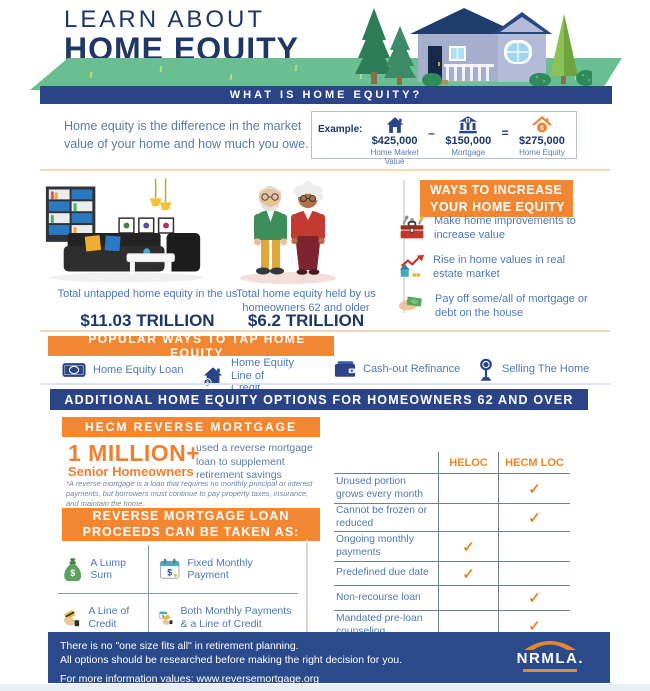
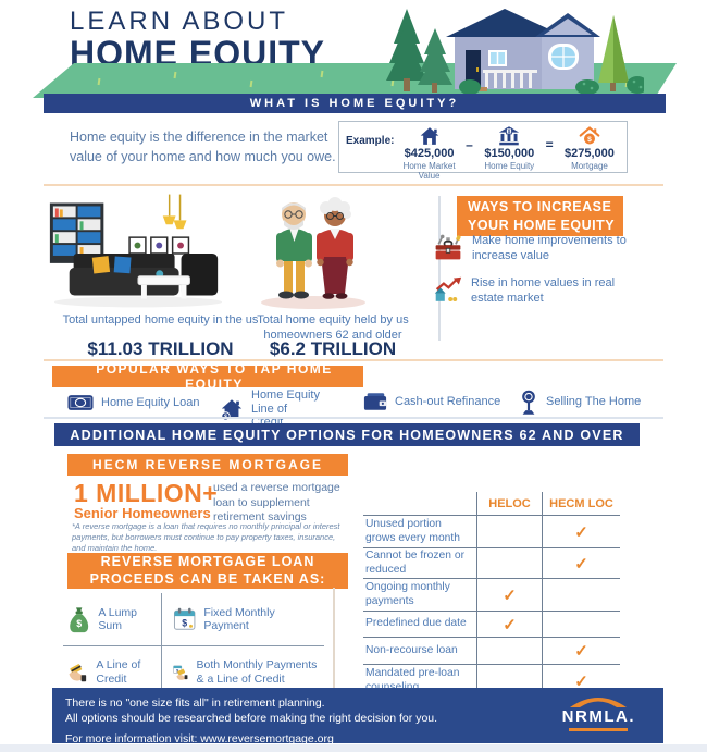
  LEARN ABOUT
  HOME EQUITY
  WHAT IS HOME EQUITY?
  Home equity is the difference in the market value of your home and how much you owe.
  Example:
  $425,000
  Home Market Value
  –
  $150,000
- Mortgage
+ Home Equity
  =
  $275,000
- Home Equity
+ Mortgage
  Total untapped home equity in the us
  $11.03 TRILLION
  Total home equity held by us homeowners 62 and older
  $6.2 TRILLION
  WAYS TO INCREASE
  YOUR HOME EQUITY
  Make home improvements to increase value
  Rise in home values in real estate market
- Pay off some/all of mortgage or debt on the house
  POPULAR WAYS TO TAP HOME EQUITY
  Home Equity Loan
  Home Equity Line of
  Cash-out Refinance
  Selling The Home
  ADDITIONAL HOME EQUITY OPTIONS FOR HOMEOWNERS 62 AND OVER
  HECM REVERSE MORTGAGE
  1 MILLION+
  Senior Homeowners
  used a reverse mortgage loan to supplement retirement savings
  *A reverse mortgage is a loan that requires no monthly principal or interest payments, but borrowers must continue to pay property taxes, insurance, and maintain the home.
  REVERSE MORTGAGE LOAN
  PROCEEDS CAN BE TAKEN AS:
  $
  A Lump Sum
  $
  Fixed Monthly Payment
  A Line of Credit
  Both Monthly Payments & a Line of Credit
  HELOC
  HECM LOC
  Unused portion grows every month
  ✓
  Cannot be frozen or reduced
  ✓
  Ongoing monthly payments
  ✓
  Predefined due date
  ✓
  Non-recourse loan
  ✓
  Mandated pre-loan counseling
  ✓
  There is no "one size fits all" in retirement planning.
  All options should be researched before making the right decision for you.
- For more information values: www.reversemortgage.org
+ For more information visit: www.reversemortgage.org
  NRMLA.
